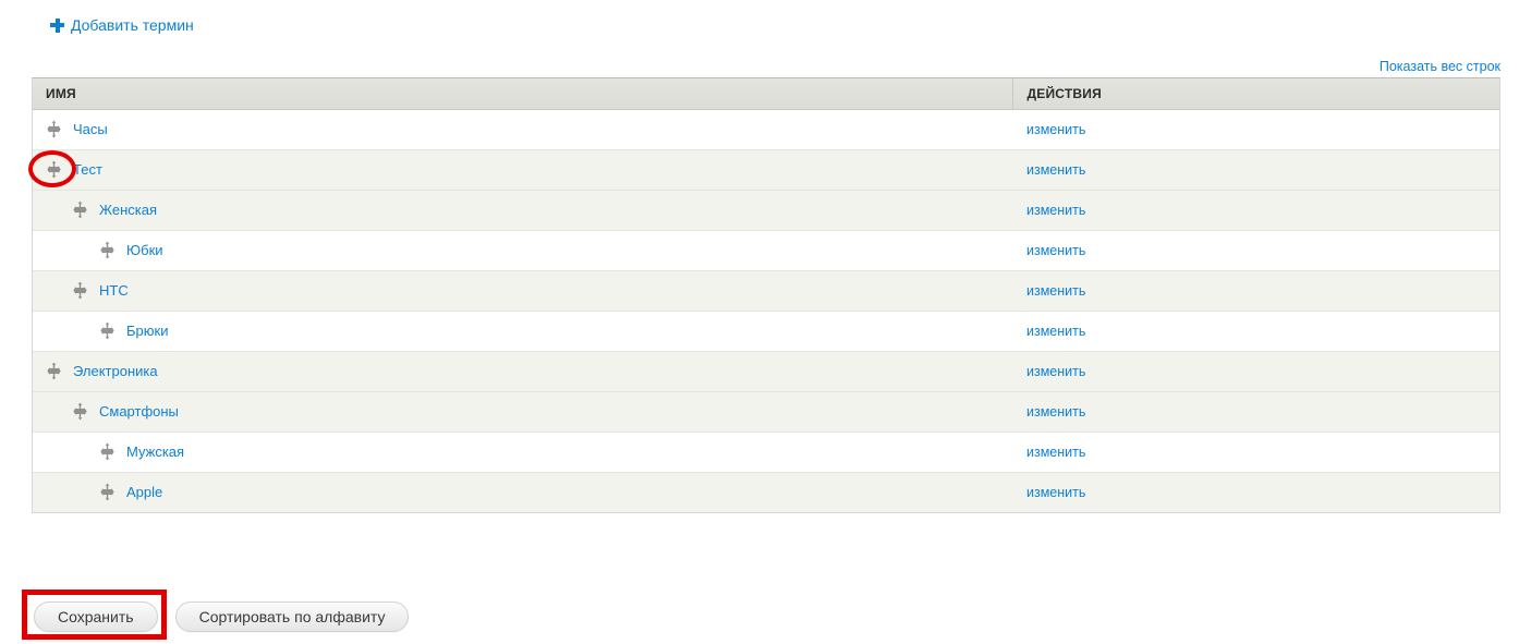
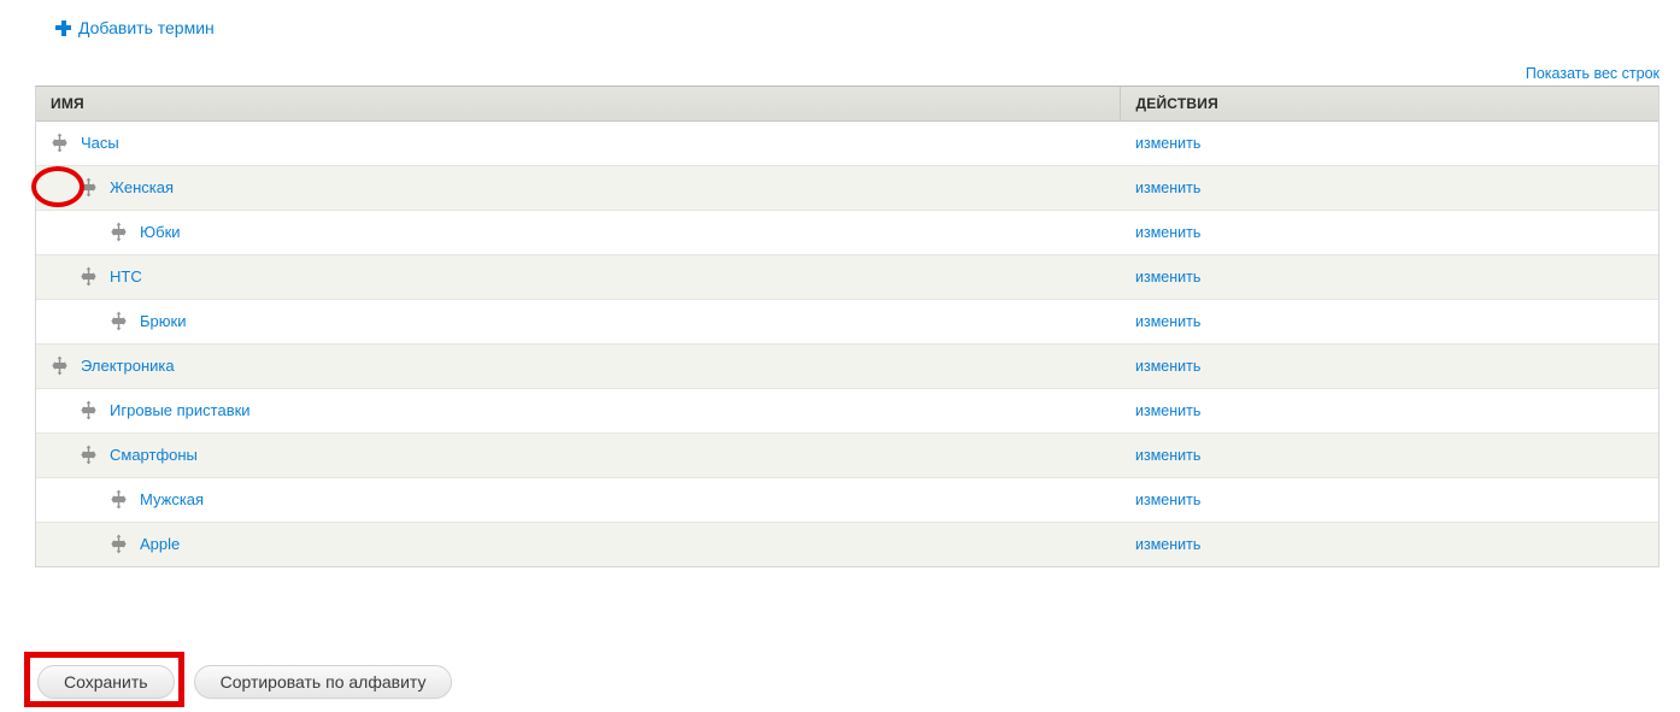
  Добавить термин
  Показать вес строк
  ИМЯ	ДЕЙСТВИЯ
  Часы	изменить
- Тест	изменить
  Женская	изменить
  Юбки	изменить
  HTC	изменить
  Брюки	изменить
  Электроника	изменить
+ Игровые приставки	изменить
  Смартфоны	изменить
  Мужская	изменить
  Apple	изменить
  Сохранить
  Сортировать по алфавиту
